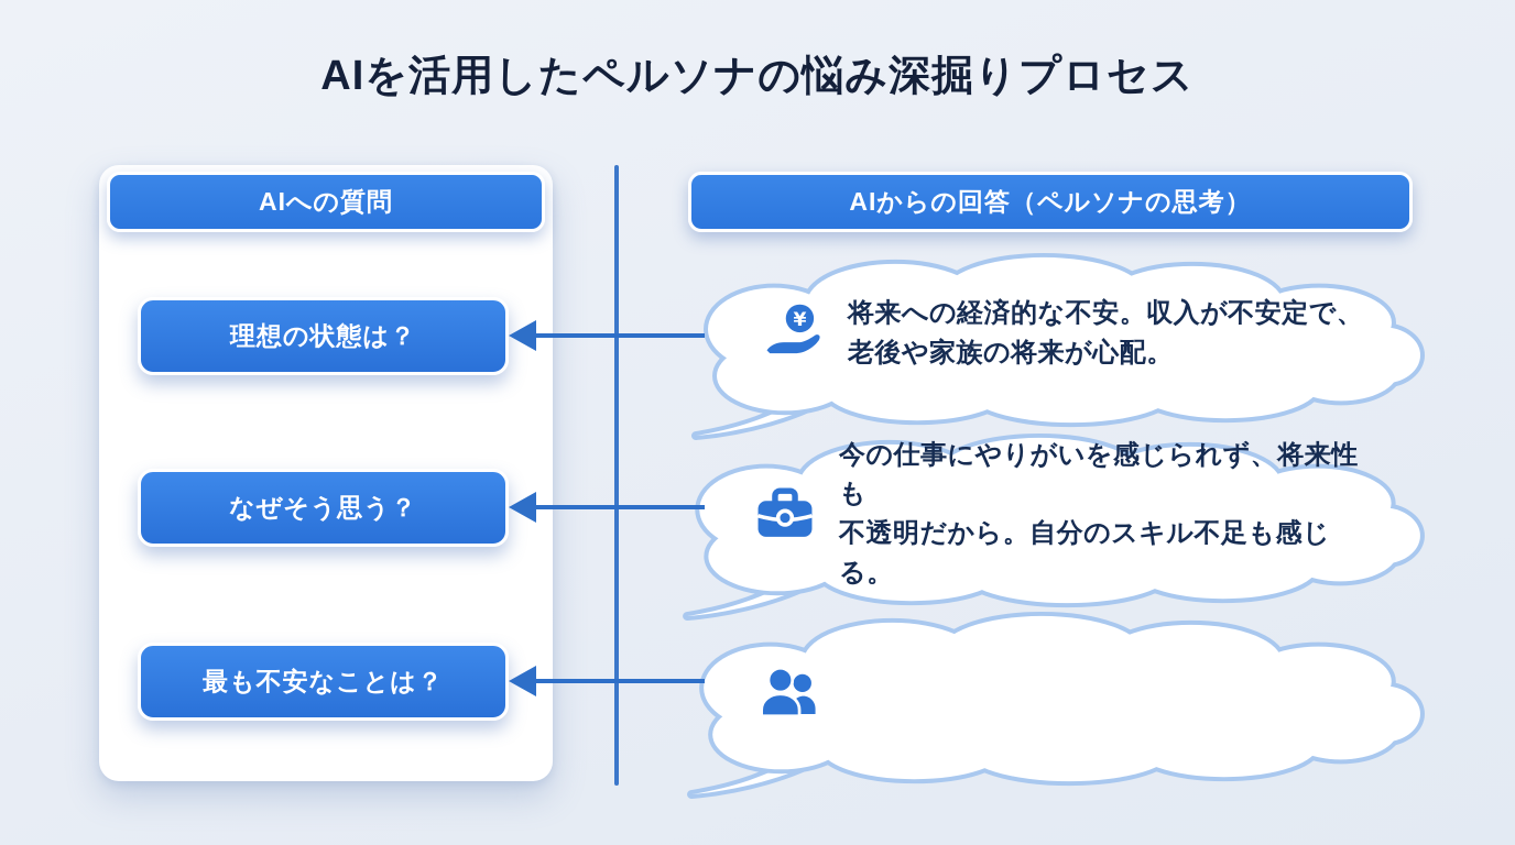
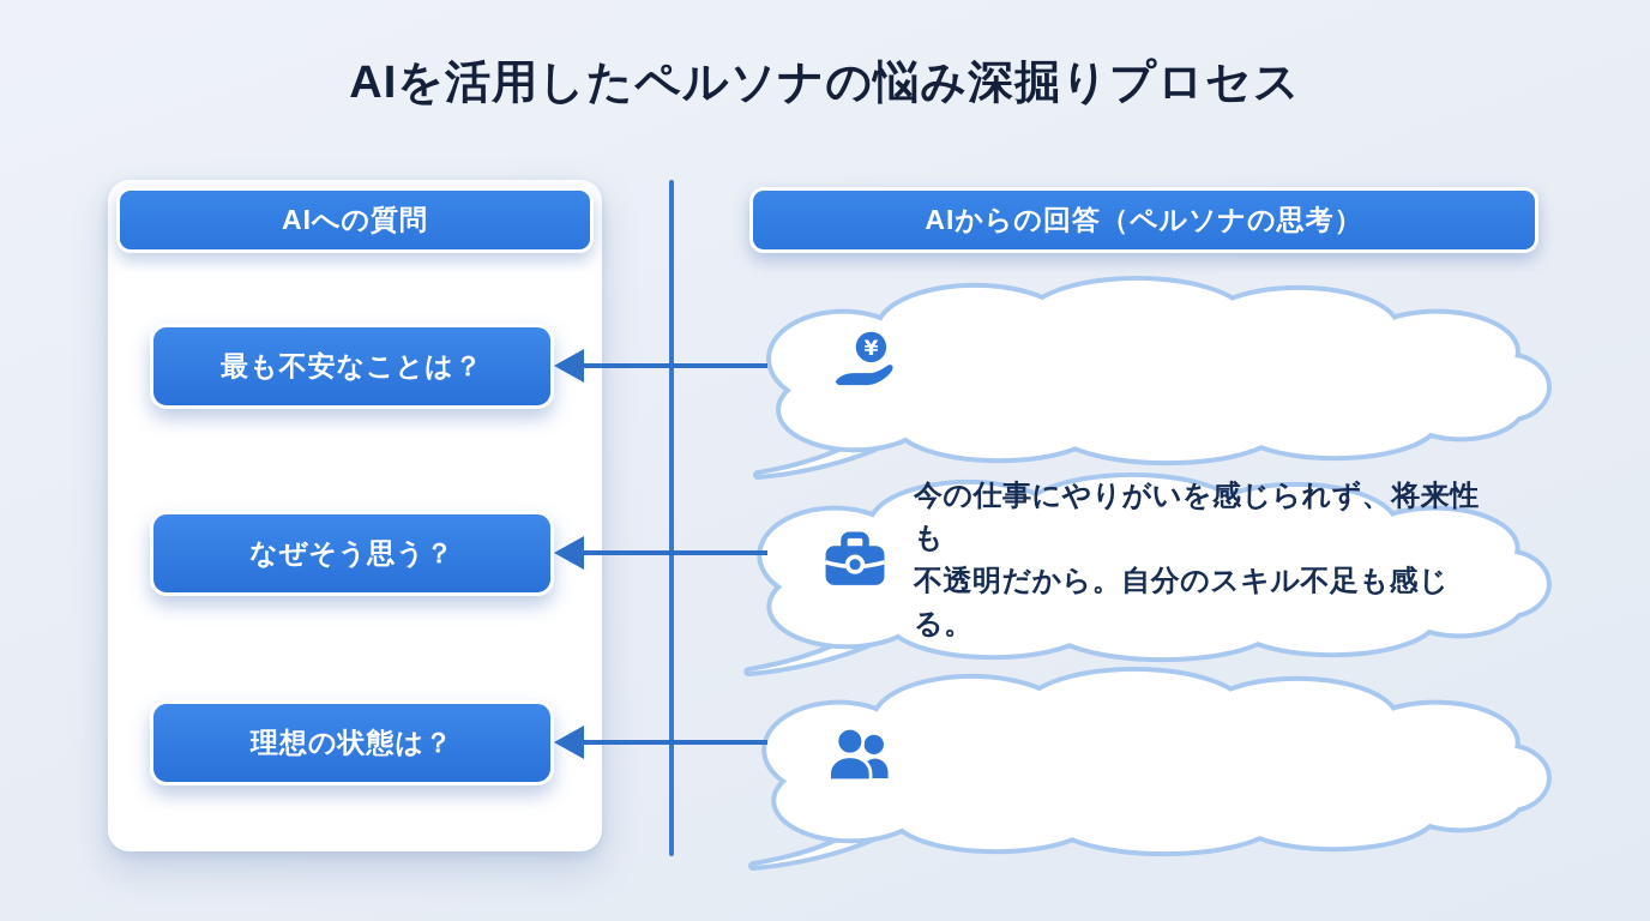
  AIを活用したペルソナの悩み深掘りプロセス
  AIへの質問
- 理想の状態は？
+ 最も不安なことは？
  なぜそう思う？
- 最も不安なことは？
+ 理想の状態は？
  AIからの回答（ペルソナの思考）
  ¥
- 将来への経済的な不安。収入が不安定で、
- 老後や家族の将来が心配。
  今の仕事にやりがいを感じられず、将来性も
  不透明だから。自分のスキル不足も感じる。
